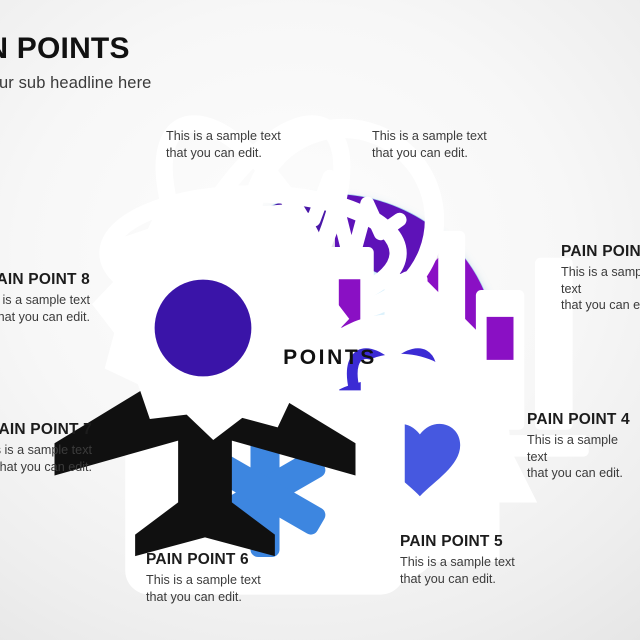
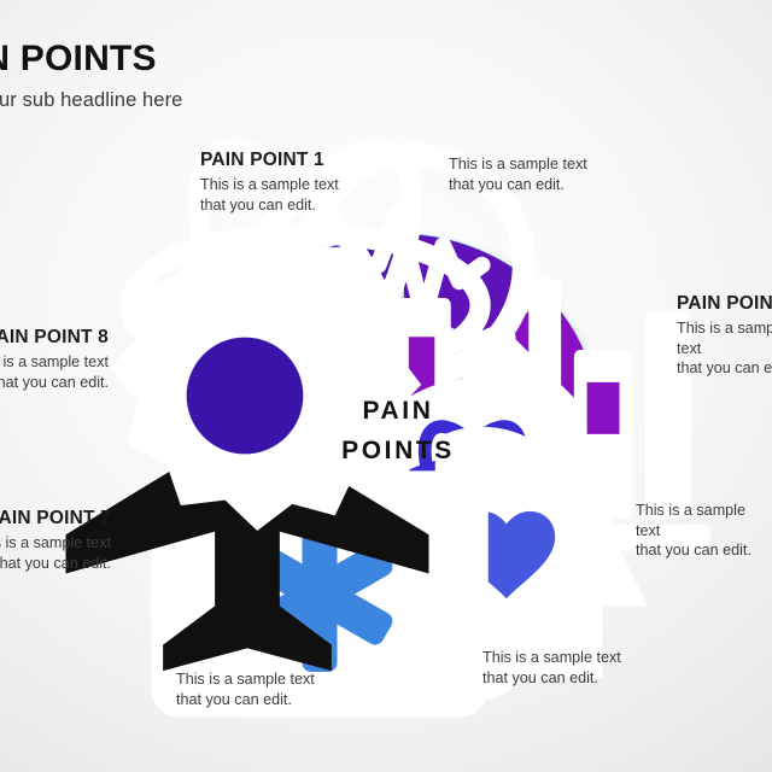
  ur sub headline here
+ PAIN
  POINTS
+ PAIN POINT 1
  This is a sample text
  that you can edit.
  This is a sample text
  that you can edit.
  PAIN POIN
  This is a samp text
  that you can e
- PAIN POINT 4
  This is a sample text
  that you can edit.
- PAIN POINT 5
  This is a sample text
  that you can edit.
- PAIN POINT 6
  This is a sample text
  that you can edit.
  AIN POINT 7
  is a sample text
  hat you can edit.
  AIN POINT 8
  is a sample text
  hat you can edit.
